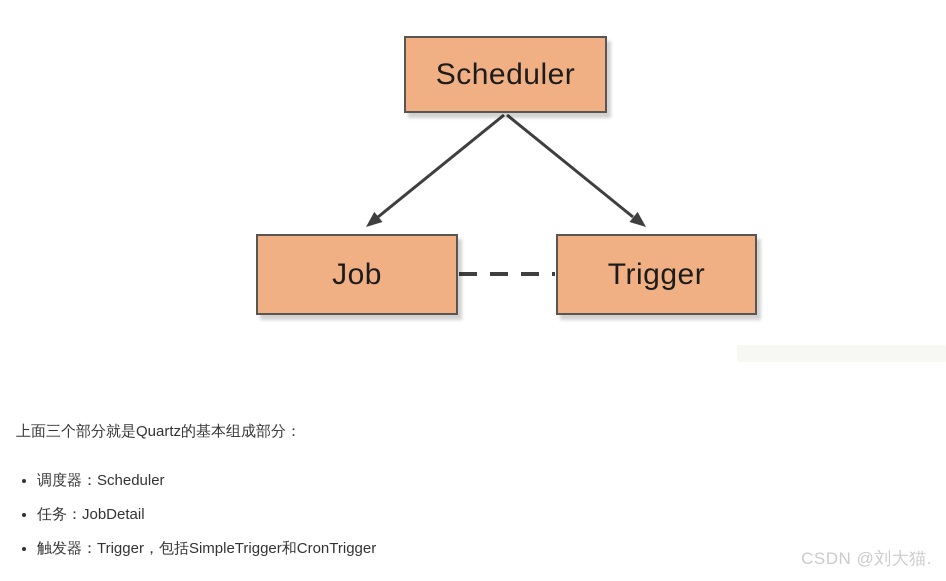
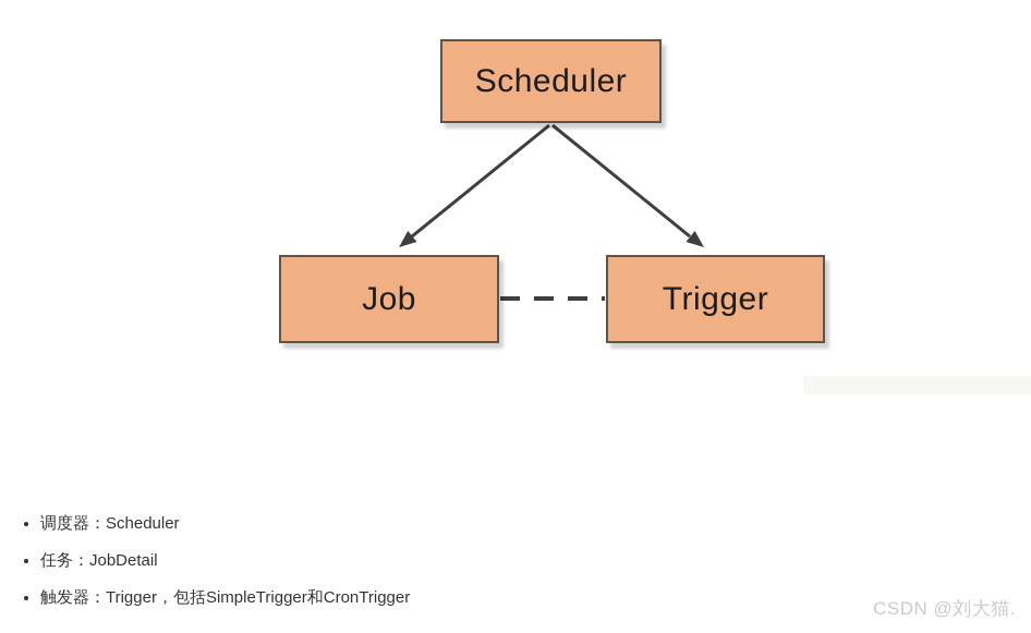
  Scheduler
  Job
  Trigger
- 上面三个部分就是Quartz的基本组成部分：
  调度器：Scheduler
  任务：JobDetail
  触发器：Trigger，包括SimpleTrigger和CronTrigger
  CSDN @刘大猫.
